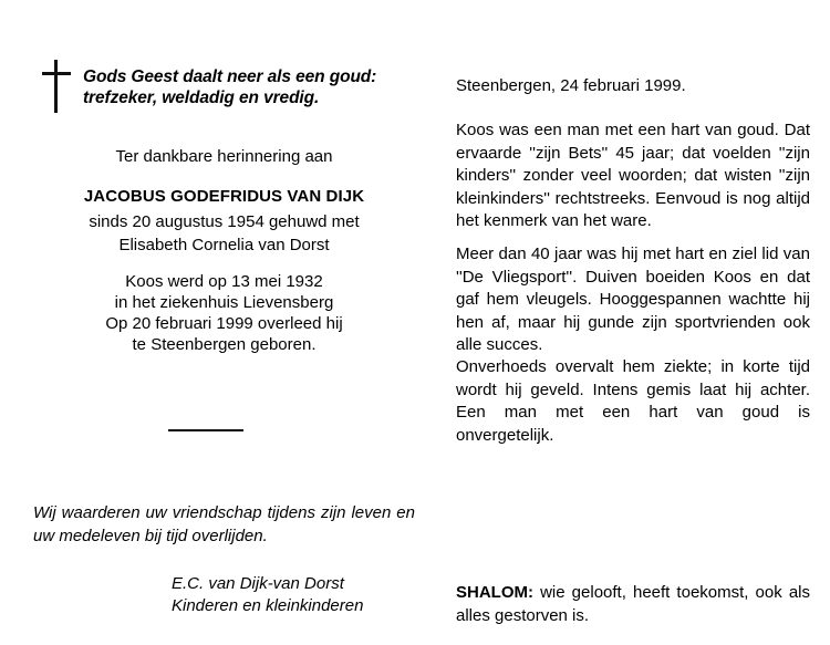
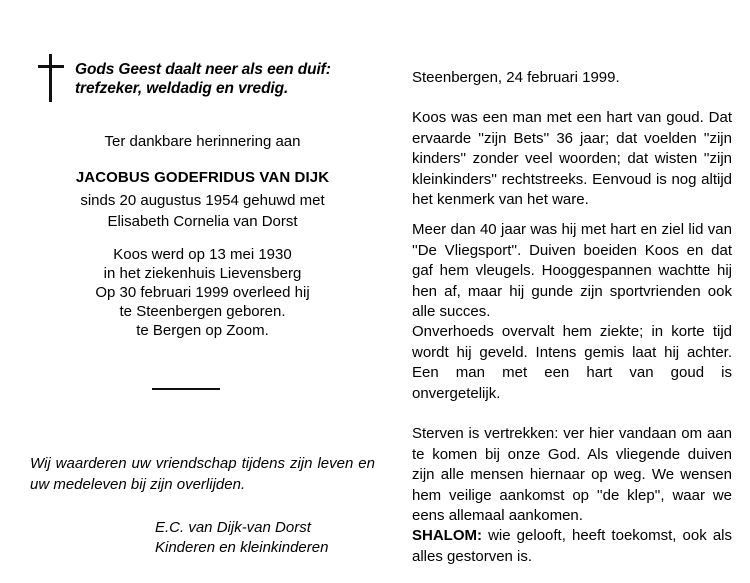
- Gods Geest daalt neer als een goud: trefzeker, weldadig en vredig.
+ Gods Geest daalt neer als een duif: trefzeker, weldadig en vredig.
  Ter dankbare herinnering aan
  JACOBUS GODEFRIDUS VAN DIJK
  sinds 20 augustus 1954 gehuwd met
  Elisabeth Cornelia van Dorst
- Koos werd op 13 mei 1932
+ Koos werd op 13 mei 1930
  in het ziekenhuis Lievensberg
- Op 20 februari 1999 overleed hij
+ Op 30 februari 1999 overleed hij
  te Steenbergen geboren.
+ te Bergen op Zoom.
- Wij waarderen uw vriendschap tijdens zijn leven en uw medeleven bij tijd overlijden.
+ Wij waarderen uw vriendschap tijdens zijn leven en uw medeleven bij zijn overlijden.
  E.C. van Dijk-van Dorst
  Kinderen en kleinkinderen
  Steenbergen, 24 februari 1999.
- Koos was een man met een hart van goud. Dat ervaarde ''zijn Bets'' 45 jaar; dat voelden ''zijn kinders'' zonder veel woorden; dat wisten ''zijn kleinkinders'' rechtstreeks. Eenvoud is nog altijd het kenmerk van het ware.
+ Koos was een man met een hart van goud. Dat ervaarde ''zijn Bets'' 36 jaar; dat voelden ''zijn kinders'' zonder veel woorden; dat wisten ''zijn kleinkinders'' rechtstreeks. Eenvoud is nog altijd het kenmerk van het ware.
  Meer dan 40 jaar was hij met hart en ziel lid van ''De Vliegsport''. Duiven boeiden Koos en dat gaf hem vleugels. Hooggespannen wachtte hij hen af, maar hij gunde zijn sportvrienden ook alle succes.
  Onverhoeds overvalt hem ziekte; in korte tijd wordt hij geveld. Intens gemis laat hij achter. Een man met een hart van goud is onvergetelijk.
+ Sterven is vertrekken: ver hier vandaan om aan te komen bij onze God. Als vliegende duiven zijn alle mensen hiernaar op weg. We wensen hem veilige aankomst op ''de klep'', waar we eens allemaal aankomen.
  SHALOM: wie gelooft, heeft toekomst, ook als alles gestorven is.
